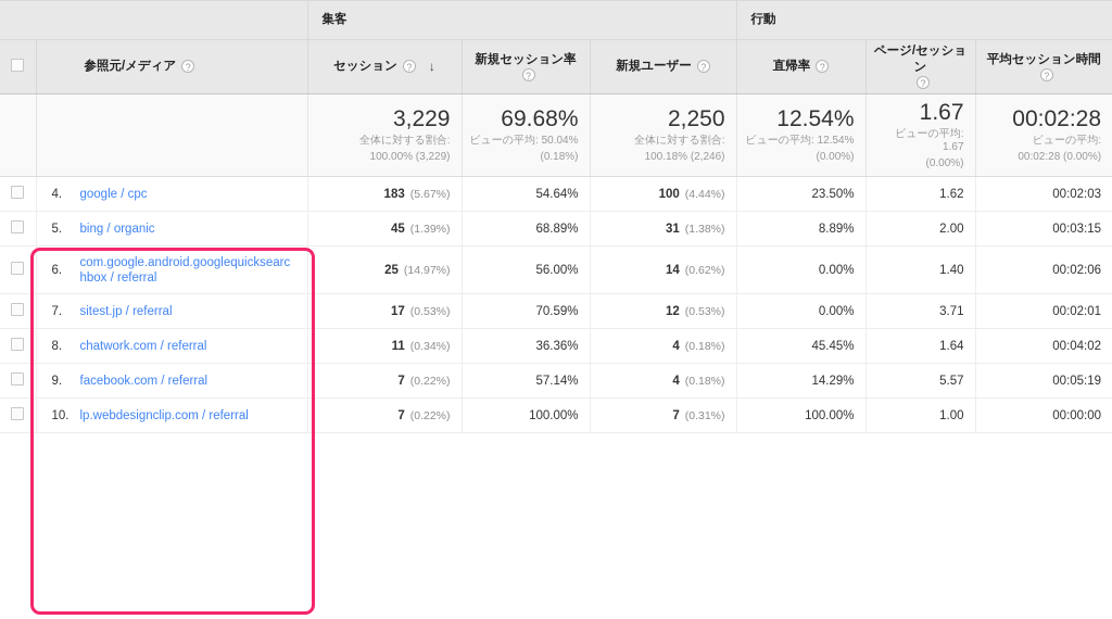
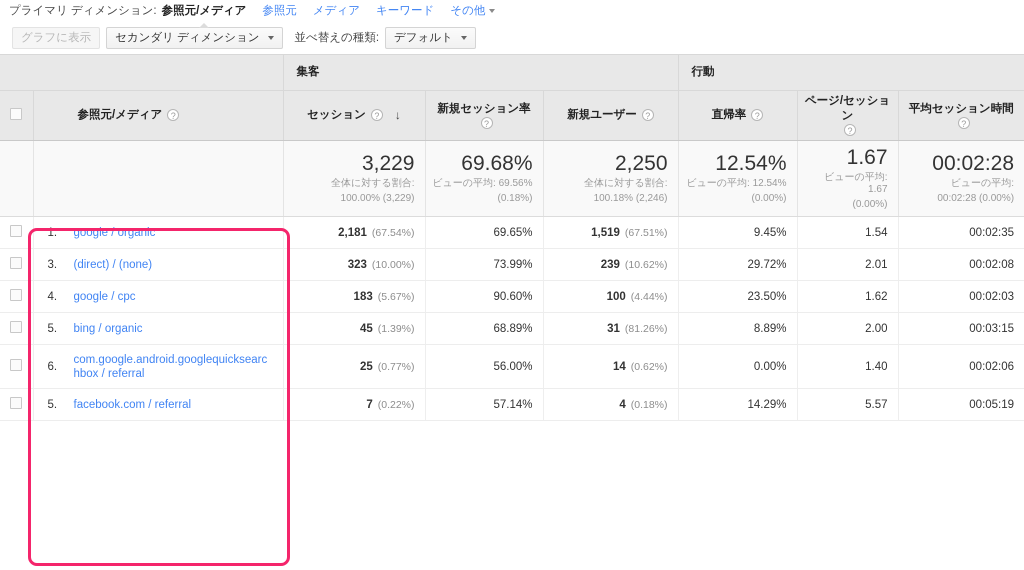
+ プライマリ ディメンション:
+ 参照元/メディア
+ 参照元
+ メディア
+ キーワード
+ その他
+ グラフに表示
+ セカンダリ ディメンション
+ 並べ替えの種類:
+ デフォルト
  		集客	行動
  	参照元/メディア ?	セッション ? ↓	新規セッション率?	新規ユーザー ?	直帰率 ?	ページ/セッション?	平均セッション時間?
- 		3,229 全体に対する割合: 100.00% (3,229)	69.68% ビューの平均: 50.04% (0.18%)	2,250 全体に対する割合: 100.18% (2,246)	12.54% ビューの平均: 12.54% (0.00%)	1.67 ビューの平均: 1.67 (0.00%)	00:02:28 ビューの平均: 00:02:28 (0.00%)
+ 		3,229 全体に対する割合: 100.00% (3,229)	69.68% ビューの平均: 69.56% (0.18%)	2,250 全体に対する割合: 100.18% (2,246)	12.54% ビューの平均: 12.54% (0.00%)	1.67 ビューの平均: 1.67 (0.00%)	00:02:28 ビューの平均: 00:02:28 (0.00%)
+ 	1. google / organic	2,181 (67.54%)	69.65%	1,519 (67.51%)	9.45%	1.54	00:02:35
+ 	3. (direct) / (none)	323 (10.00%)	73.99%	239 (10.62%)	29.72%	2.01	00:02:08
- 	4. google / cpc	183 (5.67%)	54.64%	100 (4.44%)	23.50%	1.62	00:02:03
+ 	4. google / cpc	183 (5.67%)	90.60%	100 (4.44%)	23.50%	1.62	00:02:03
- 	5. bing / organic	45 (1.39%)	68.89%	31 (1.38%)	8.89%	2.00	00:03:15
+ 	5. bing / organic	45 (1.39%)	68.89%	31 (81.26%)	8.89%	2.00	00:03:15
- 	6.com.google.android.googlequicksearchbox / referral	25 (14.97%)	56.00%	14 (0.62%)	0.00%	1.40	00:02:06
+ 	6.com.google.android.googlequicksearchbox / referral	25 (0.77%)	56.00%	14 (0.62%)	0.00%	1.40	00:02:06
- 	7. sitest.jp / referral	17 (0.53%)	70.59%	12 (0.53%)	0.00%	3.71	00:02:01
- 	8. chatwork.com / referral	11 (0.34%)	36.36%	4 (0.18%)	45.45%	1.64	00:04:02
- 	9. facebook.com / referral	7 (0.22%)	57.14%	4 (0.18%)	14.29%	5.57	00:05:19
+ 	5. facebook.com / referral	7 (0.22%)	57.14%	4 (0.18%)	14.29%	5.57	00:05:19
- 	10. lp.webdesignclip.com / referral	7 (0.22%)	100.00%	7 (0.31%)	100.00%	1.00	00:00:00
